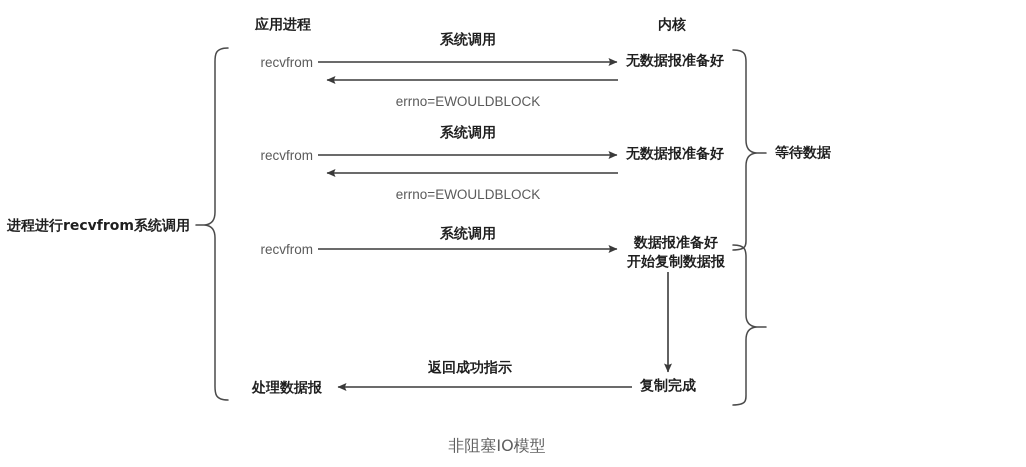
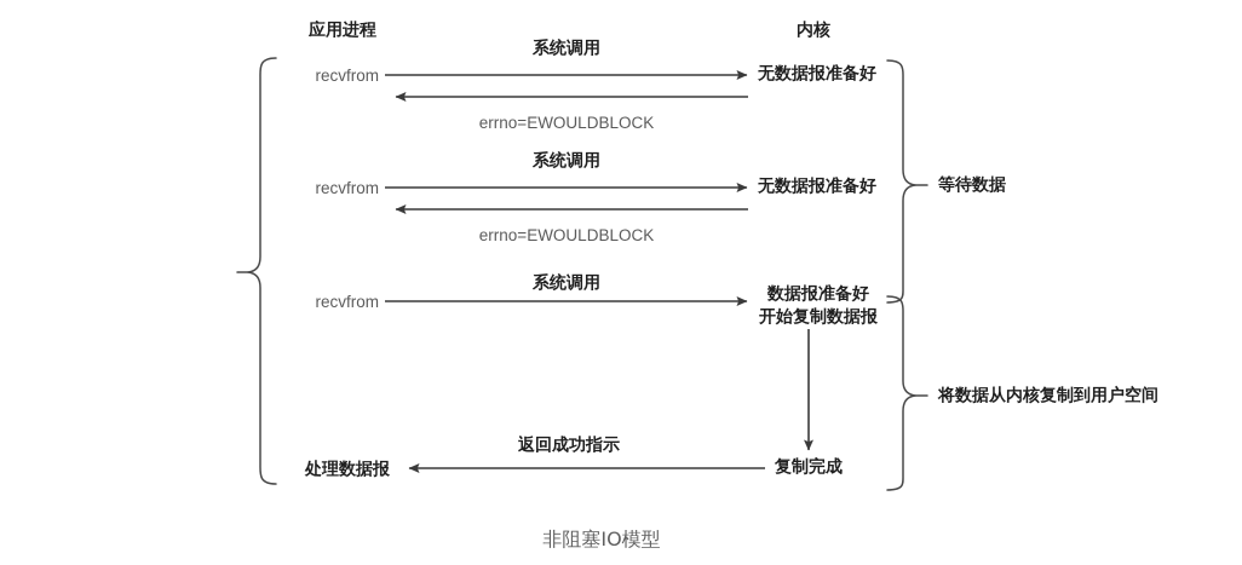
  应用进程
  内核
- 进程进行recvfrom系统调用
  recvfrom
  系统调用
  无数据报准备好
  errno=EWOULDBLOCK
  recvfrom
  系统调用
  无数据报准备好
  errno=EWOULDBLOCK
  recvfrom
  系统调用
  数据报准备好
  开始复制数据报
  复制完成
  返回成功指示
  处理数据报
  等待数据
+ 将数据从内核复制到用户空间
  非阻塞IO模型
